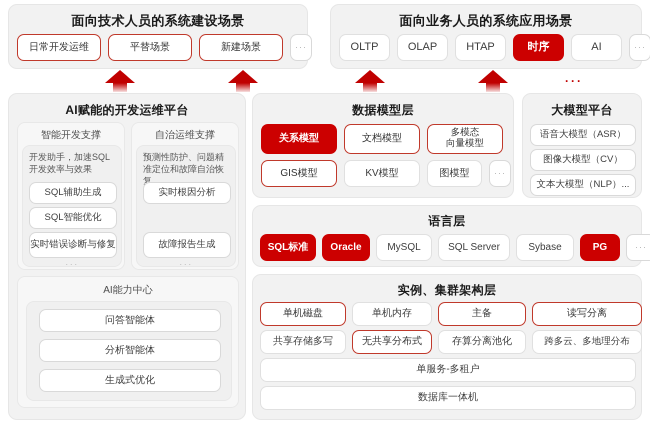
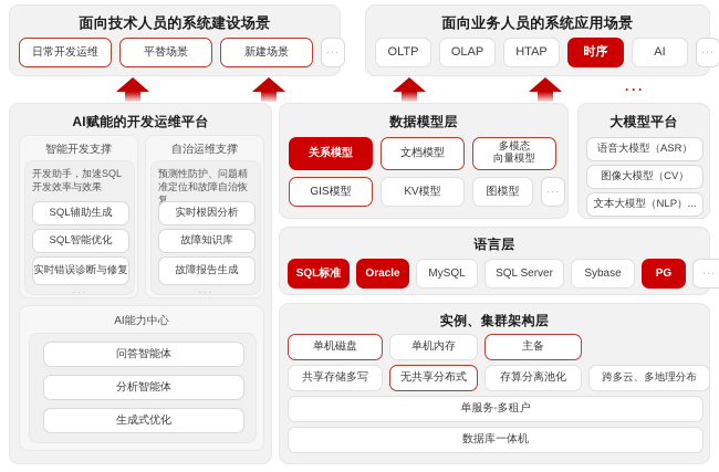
  面向技术人员的系统建设场景
  日常开发运维
  平替场景
  新建场景
  ···
  面向业务人员的系统应用场景
  OLTP
  OLAP
  HTAP
  时序
  AI
  ···
  ···
  AI赋能的开发运维平台
  智能开发支撑
  开发助手，加速SQL开发效率与效果
  SQL辅助生成
  SQL智能优化
  实时错误诊断与修复
  ···
  自治运维支撑
  预测性防护、问题精准定位和故障自治恢
  实时根因分析
+ 故障知识库
  故障报告生成
  ···
  AI能力中心
  问答智能体
  分析智能体
  生成式优化
  数据模型层
  关系模型
  文档模型
  多模态
  向量模型
  GIS模型
  KV模型
  图模型
  ···
  大模型平台
  语音大模型（ASR）
  图像大模型（CV）
  文本大模型（NLP）...
  语言层
  SQL标准
  Oracle
  MySQL
  SQL Server
  Sybase
  PG
  ···
  实例、集群架构层
  单机磁盘
  单机内存
  主备
- 读写分离
  共享存储多写
  无共享分布式
  存算分离池化
  跨多云、多地理分布
  单服务-多租户
  数据库一体机
